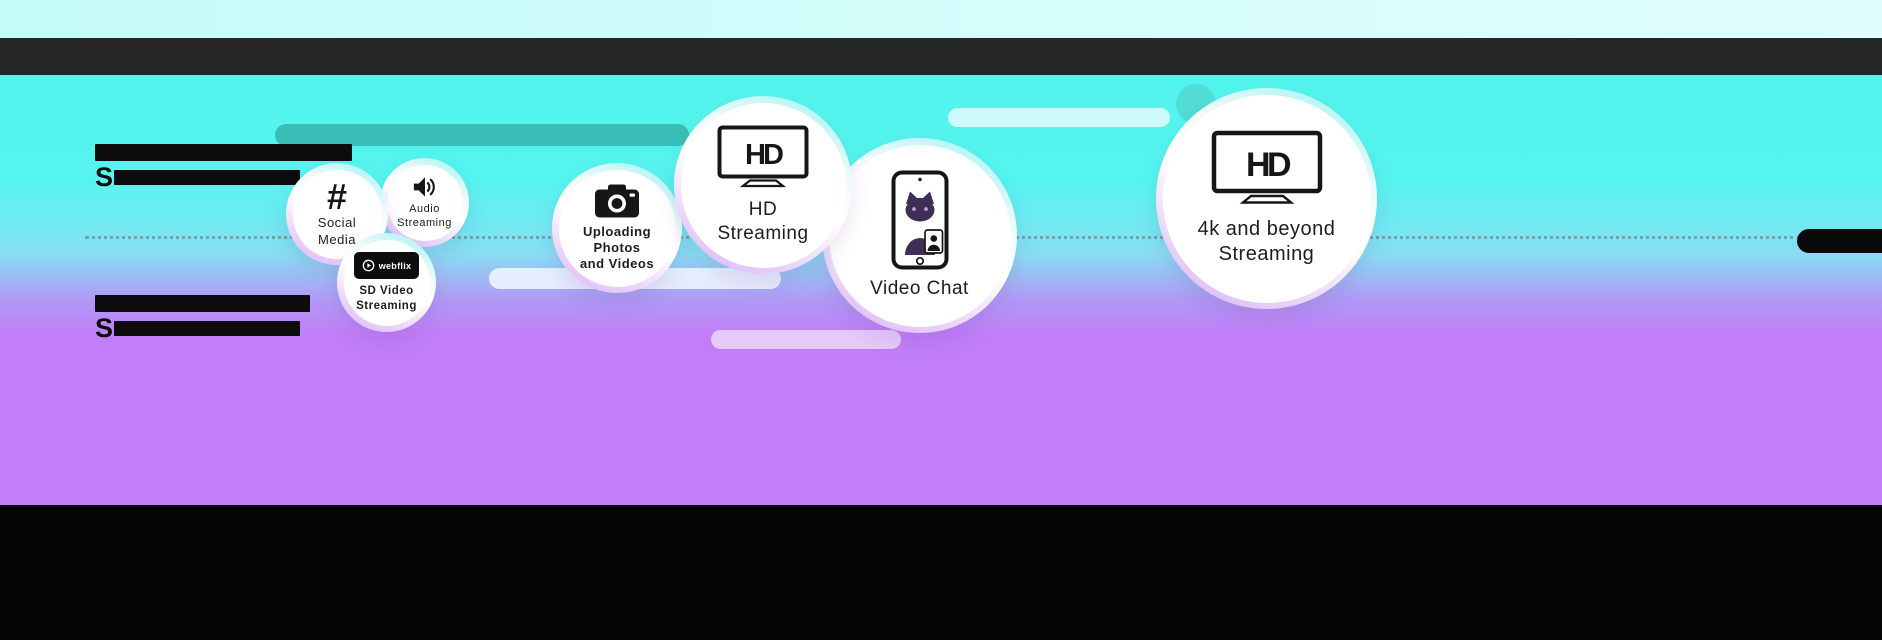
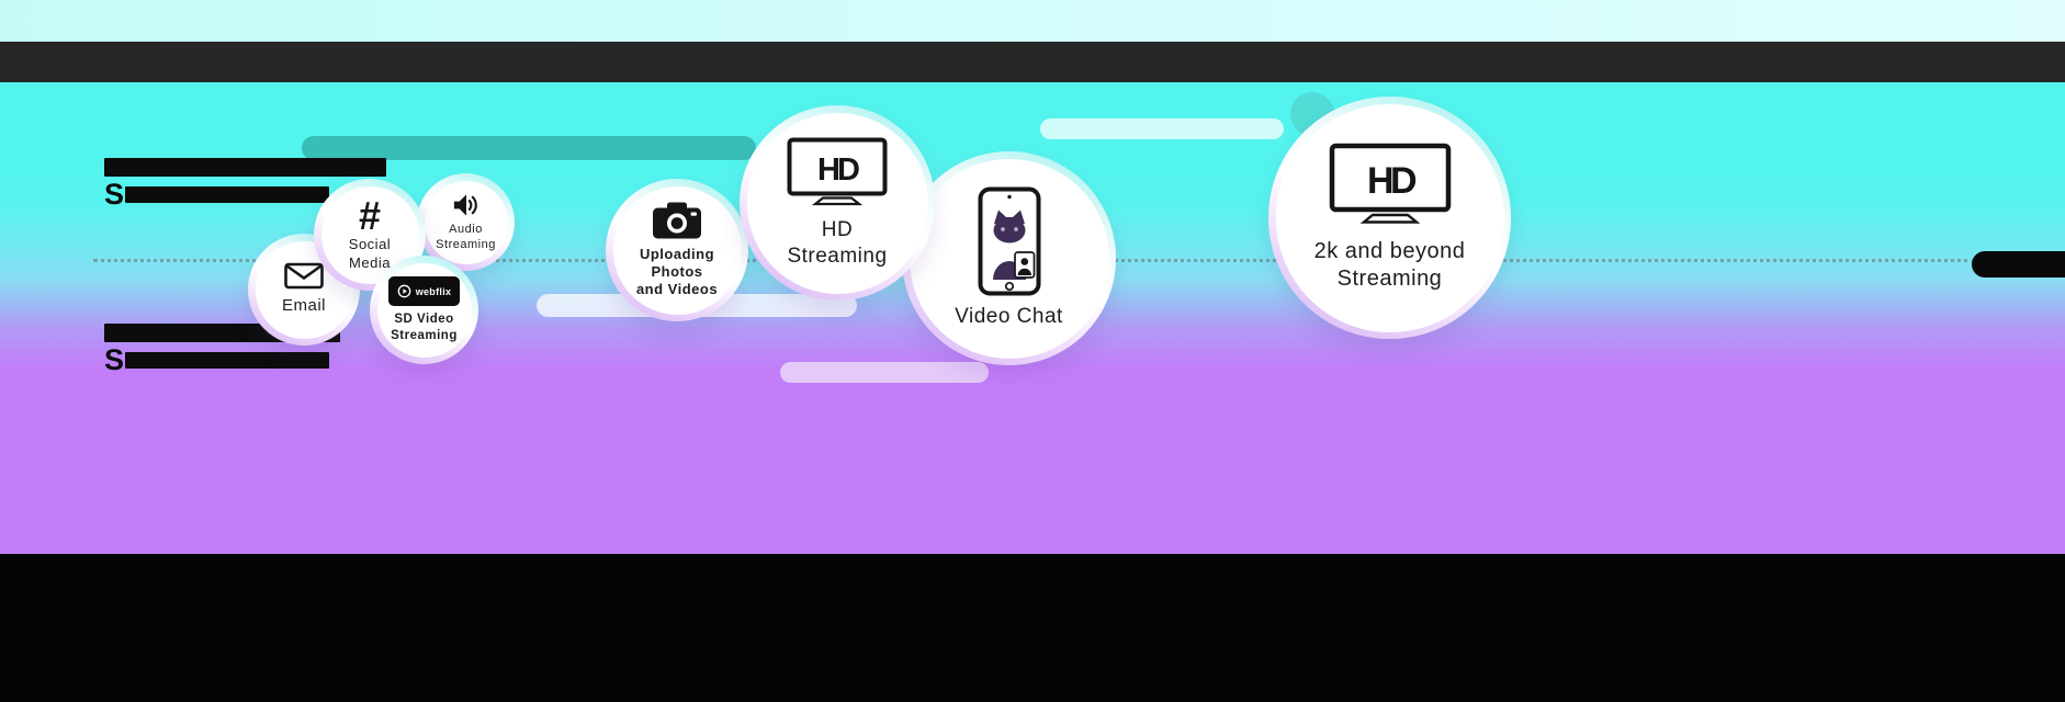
  S
  S
+ Email
  #
  Social
  Media
  Audio
  Streaming
  webflix
  SD Video
  Streaming
  Uploading Photos
  and Videos
  HD
  HD
  Streaming
  Video Chat
  HD
- 4k and beyond
+ 2k and beyond
  Streaming
